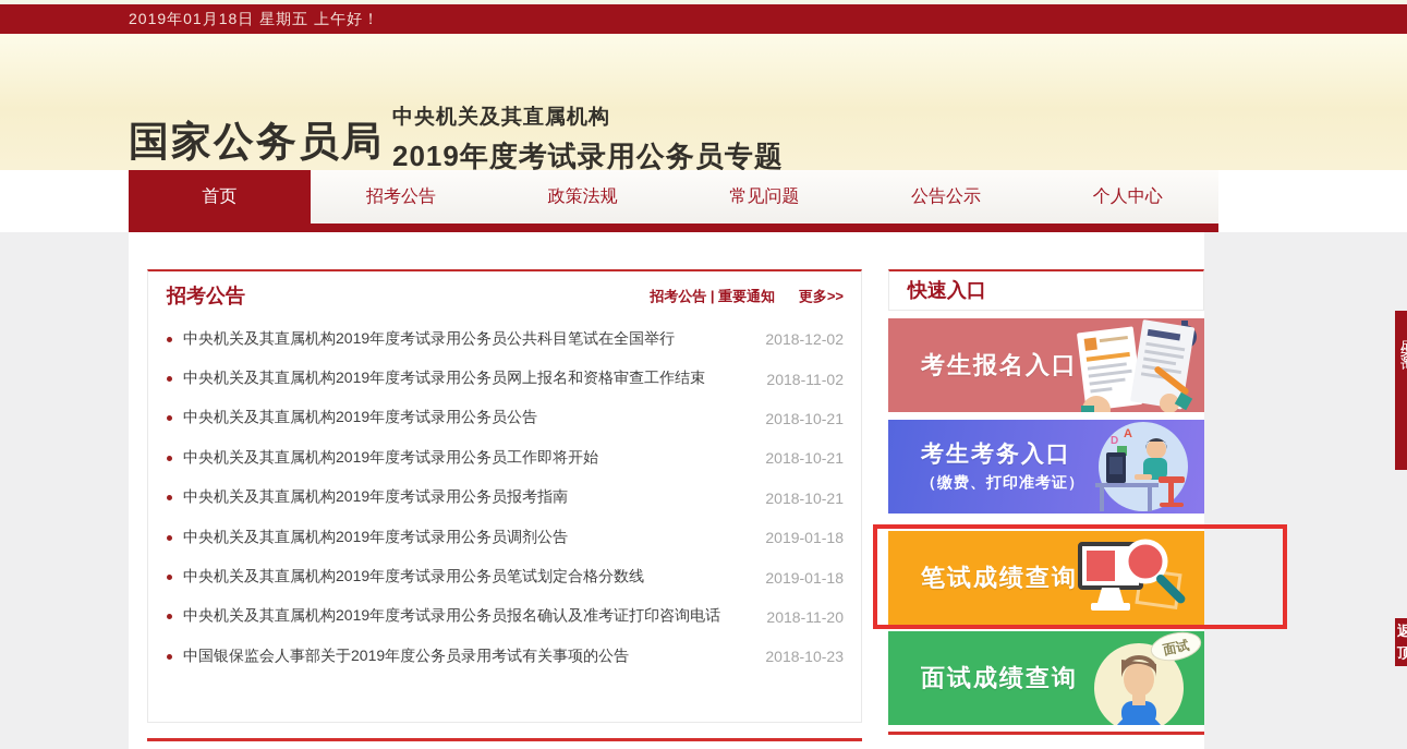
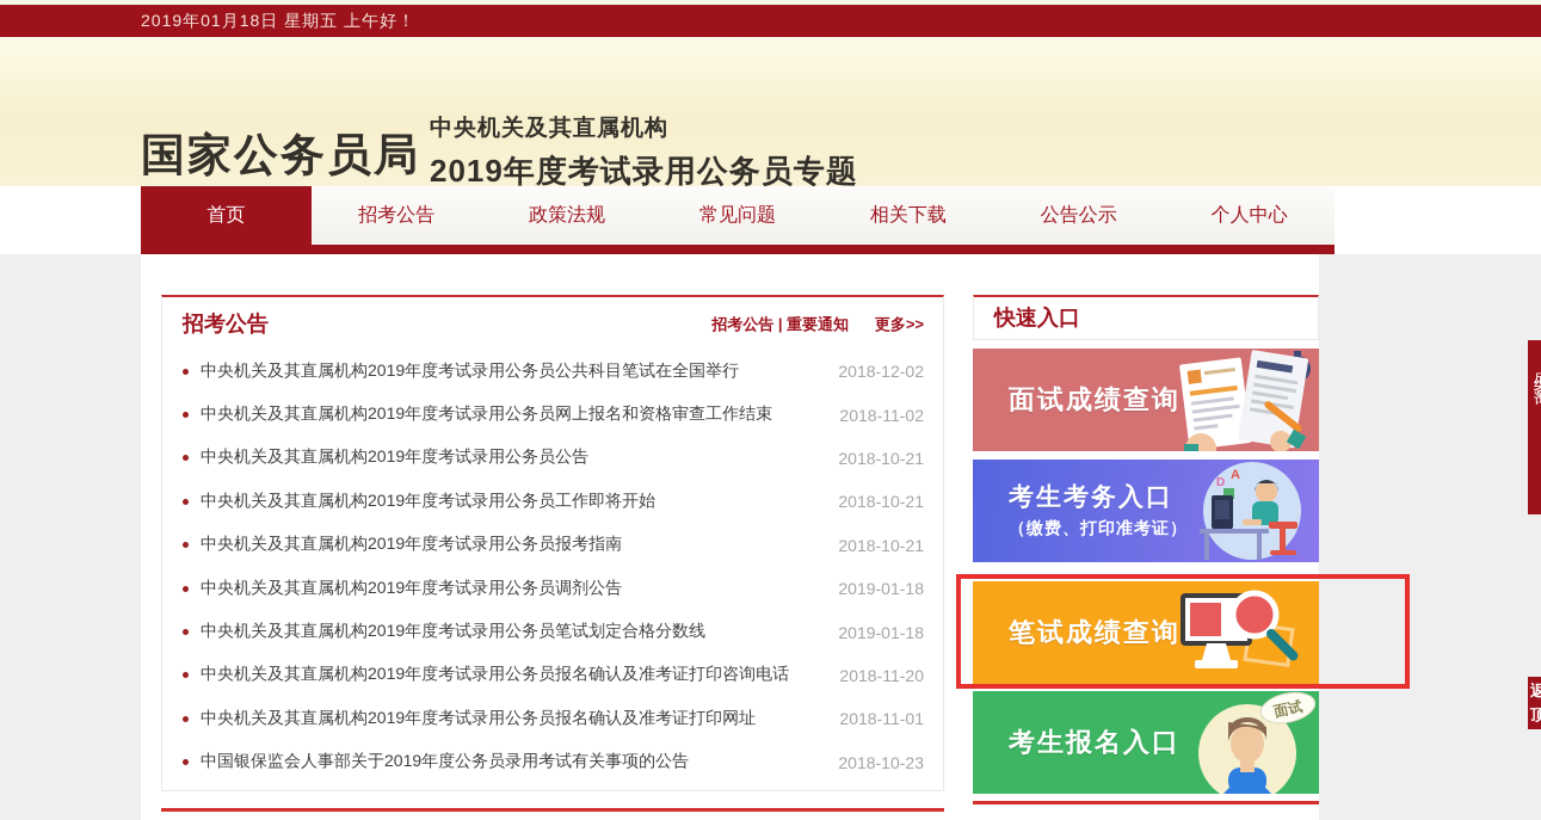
  2019年01月18日 星期五 上午好！
  国家公务员局
  中央机关及其直属机构
  2019年度考试录用公务员专题
  首页
  招考公告
  政策法规
  常见问题
+ 相关下载
  公告公示
  个人中心
  招考公告
  招考公告 | 重要通知 更多>>
  中央机关及其直属机构2019年度考试录用公务员公共科目笔试在全国举行
  2018-12-02
  中央机关及其直属机构2019年度考试录用公务员网上报名和资格审查工作结束
  2018-11-02
  中央机关及其直属机构2019年度考试录用公务员公告
  2018-10-21
  中央机关及其直属机构2019年度考试录用公务员工作即将开始
  2018-10-21
  中央机关及其直属机构2019年度考试录用公务员报考指南
  2018-10-21
  中央机关及其直属机构2019年度考试录用公务员调剂公告
  2019-01-18
  中央机关及其直属机构2019年度考试录用公务员笔试划定合格分数线
  2019-01-18
  中央机关及其直属机构2019年度考试录用公务员报名确认及准考证打印咨询电话
  2018-11-20
+ 中央机关及其直属机构2019年度考试录用公务员报名确认及准考证打印网址
+ 2018-11-01
  中国银保监会人事部关于2019年度公务员录用考试有关事项的公告
  2018-10-23
  快速入口
- 考生报名入口
+ 面试成绩查询
  D
  A
  考生考务入口
  （缴费、打印准考证）
  笔试成绩查询
- 面试成绩查询
+ 考生报名入口
